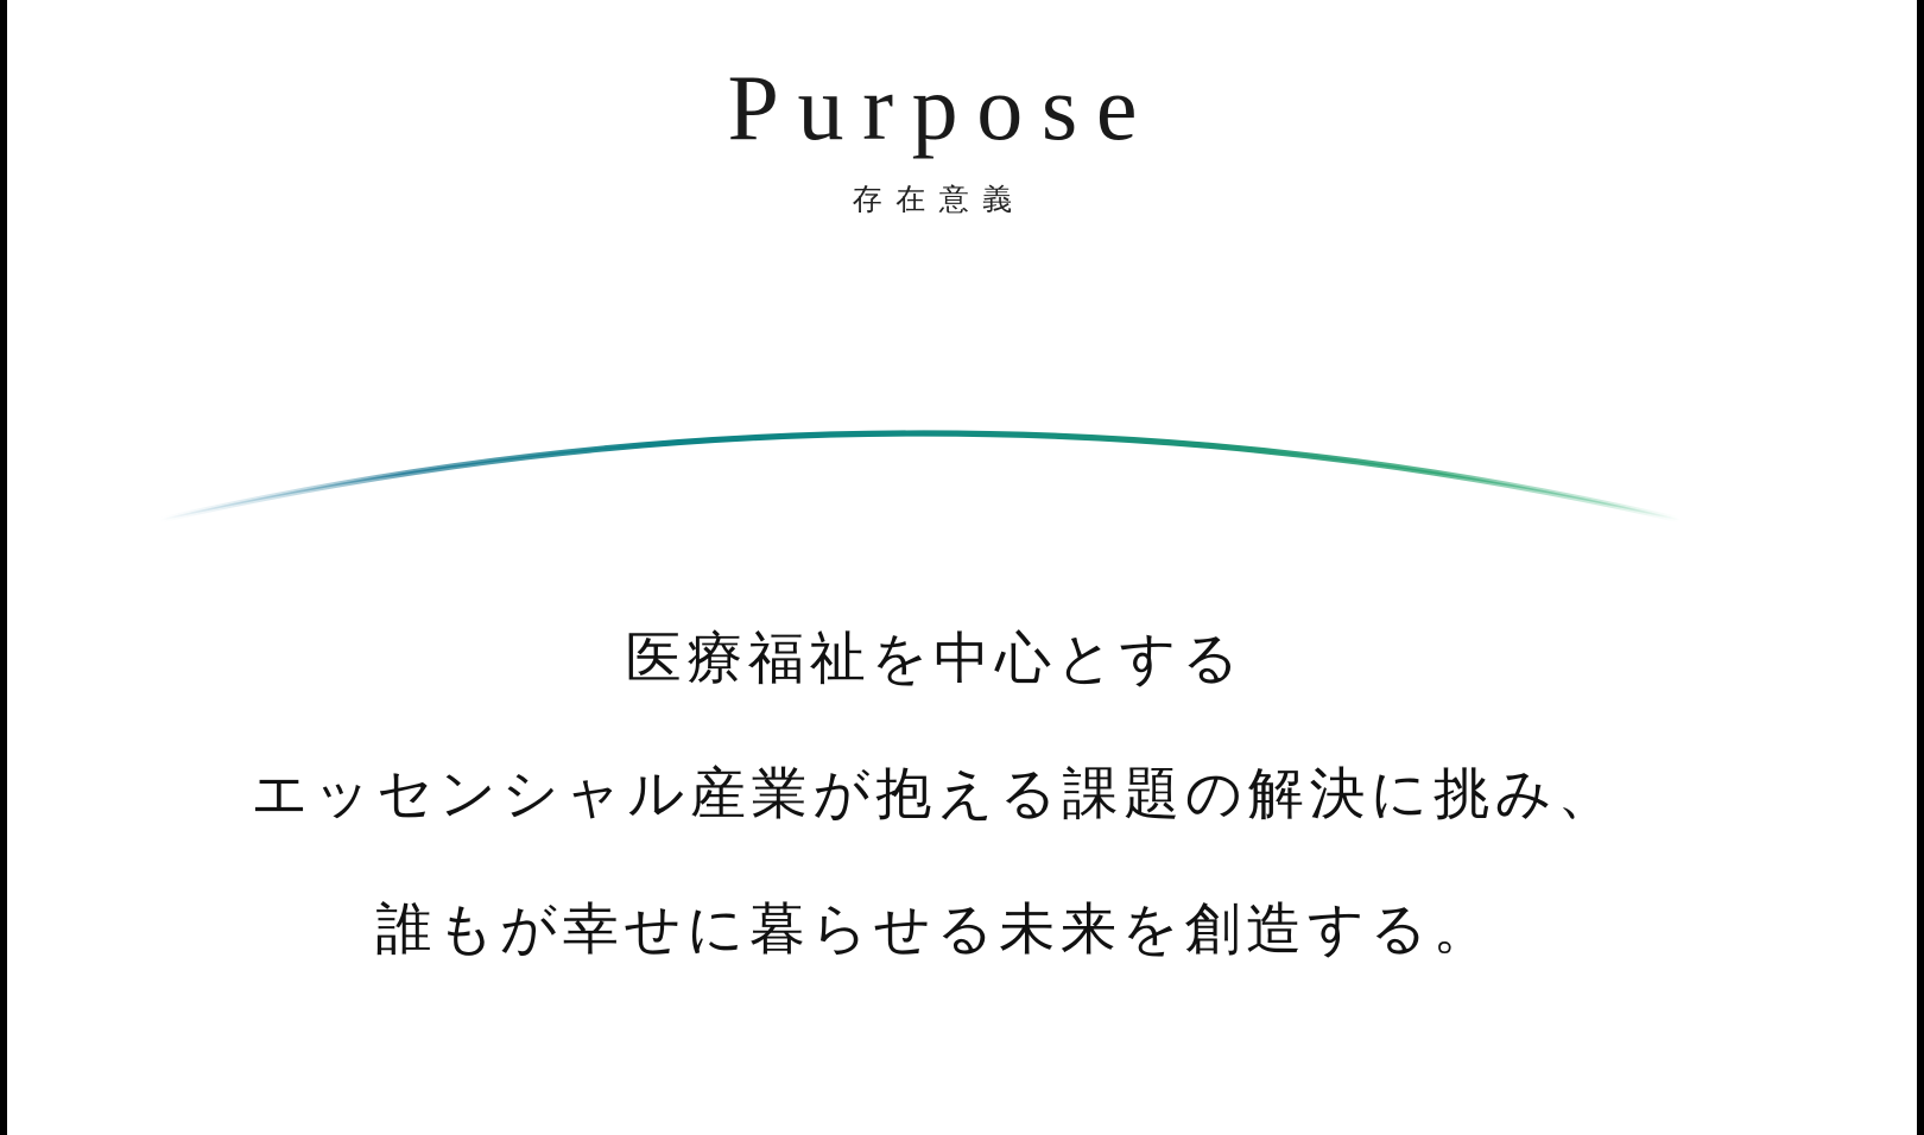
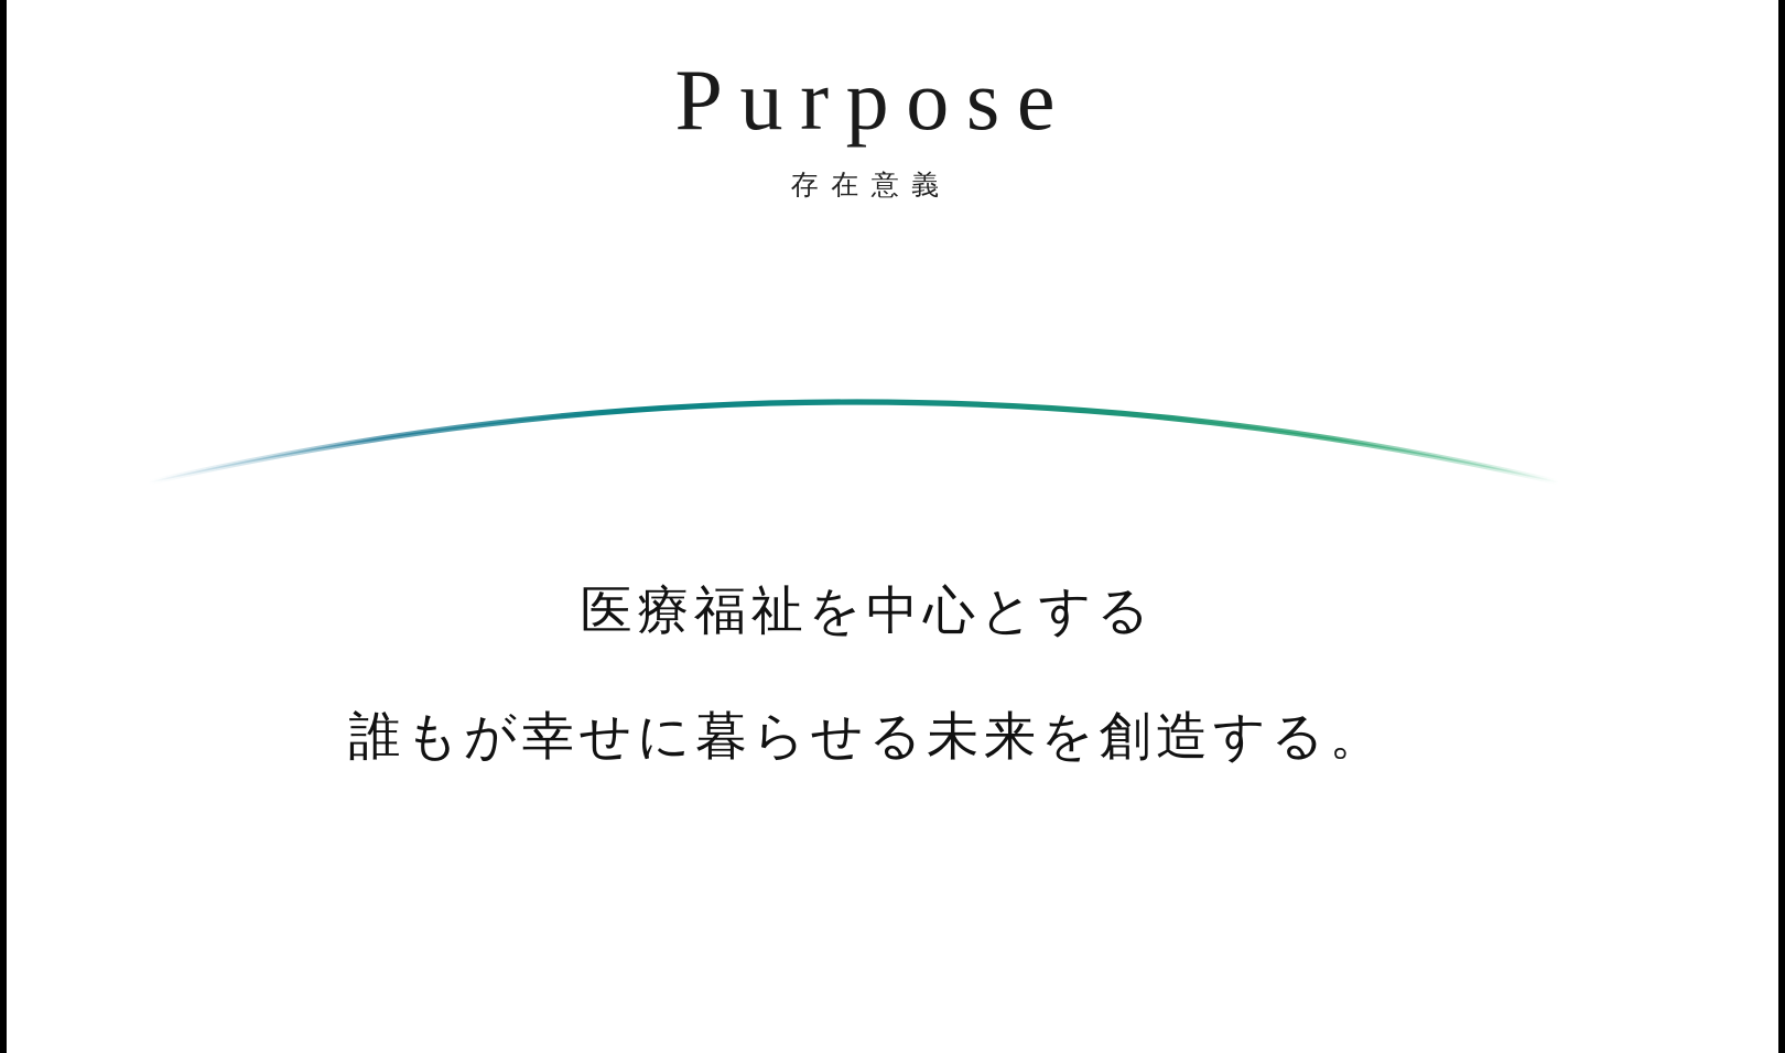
  Purpose
  存在意義
  医療福祉を中心とする
- エッセンシャル産業が抱える課題の解決に挑み、
  誰もが幸せに暮らせる未来を創造する。
